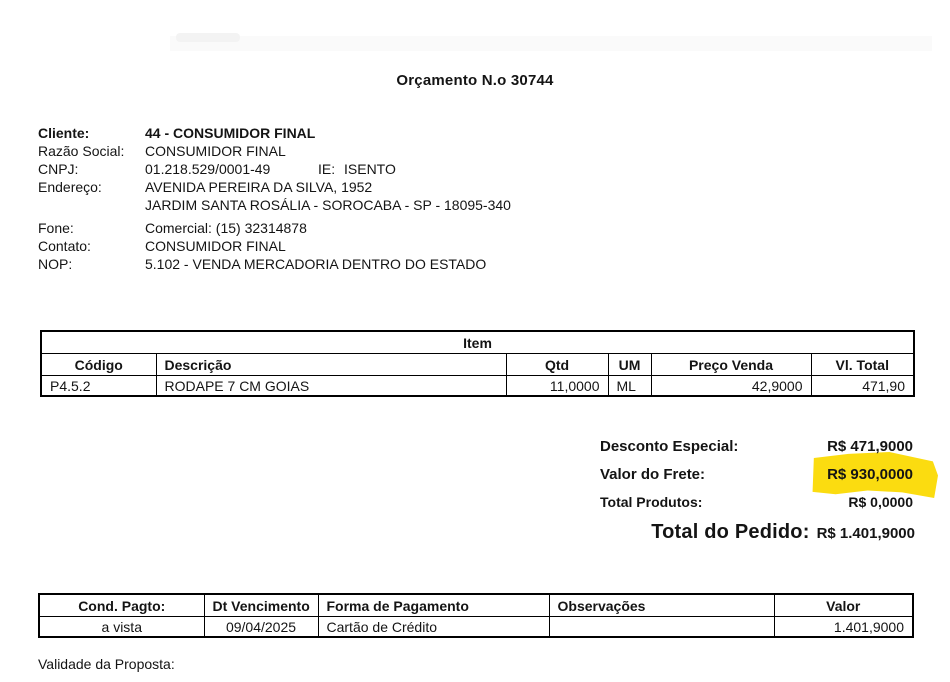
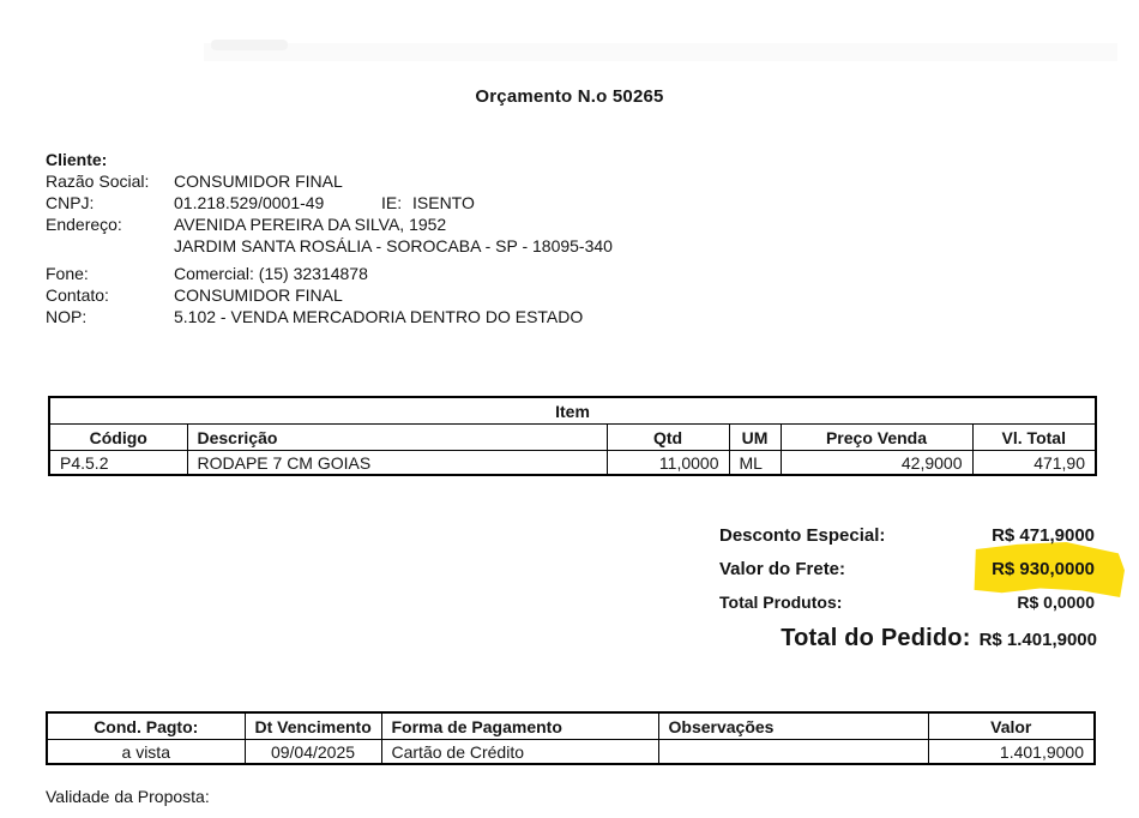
- Orçamento N.o 30744
+ Orçamento N.o 50265
  Cliente:
- 44 - CONSUMIDOR FINAL
  Razão Social:
  CONSUMIDOR FINAL
  CNPJ:
  01.218.529/0001-49
  IE:
  ISENTO
  Endereço:
  AVENIDA PEREIRA DA SILVA, 1952
  JARDIM SANTA ROSÁLIA - SOROCABA - SP - 18095-340
  Fone:
  Comercial: (15) 32314878
  Contato:
  CONSUMIDOR FINAL
  NOP:
  5.102 - VENDA MERCADORIA DENTRO DO ESTADO
  Item
  Código	Descrição	Qtd	UM	Preço Venda	Vl. Total
  P4.5.2	RODAPE 7 CM GOIAS	11,0000	ML	42,9000	471,90
  Desconto Especial:
  R$ 471,9000
  Valor do Frete:
  R$ 930,0000
  Total Produtos:
  R$ 0,0000
  Total do Pedido:
  R$ 1.401,9000
  Cond. Pagto:	Dt Vencimento	Forma de Pagamento	Observações	Valor
  a vista	09/04/2025	Cartão de Crédito		1.401,9000
  Validade da Proposta:
